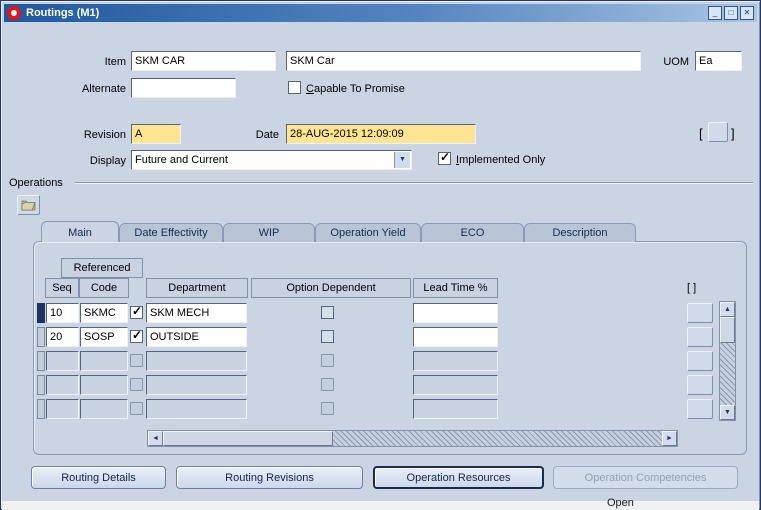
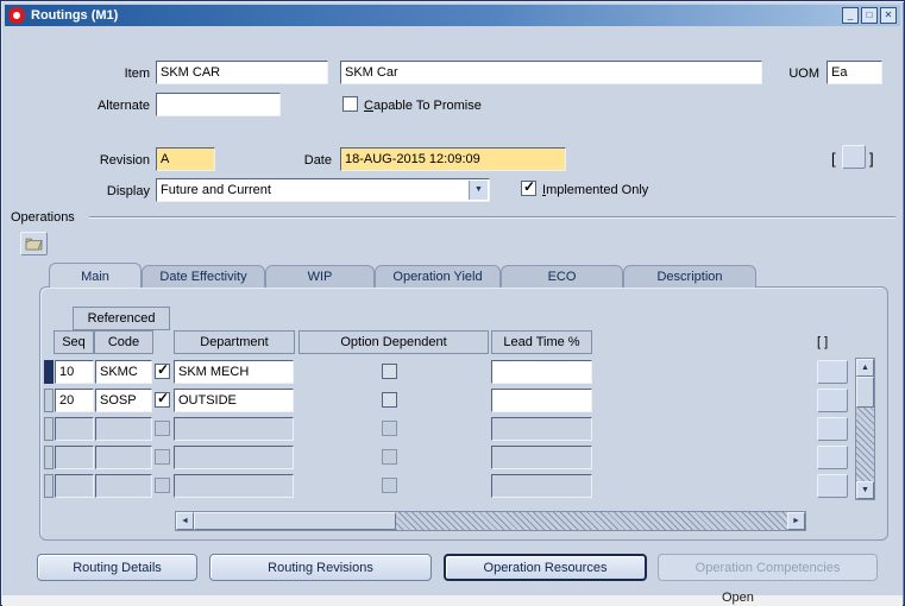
  Routings (M1)
  _
  □
  ✕
  Item
  SKM CAR
  SKM Car
  UOM
  Ea
  Alternate
  Capable To Promise
  Revision
  A
  Date
- 28-AUG-2015 12:09:09
+ 18-AUG-2015 12:09:09
  [
  ]
  Display
  Future and Current
  ✓
  Implemented Only
  Operations
  Main
  Date Effectivity
  WIP
  Operation Yield
  ECO
  Description
  Referenced
  Seq
  Code
  Department
  Option Dependent
  Lead Time %
  [ ]
  10
  SKMC
  ✓
  SKM MECH
  20
  SOSP
  ✓
  OUTSIDE
  Routing Details
  Routing Revisions
  Operation Resources
  Operation Competencies
  Open
